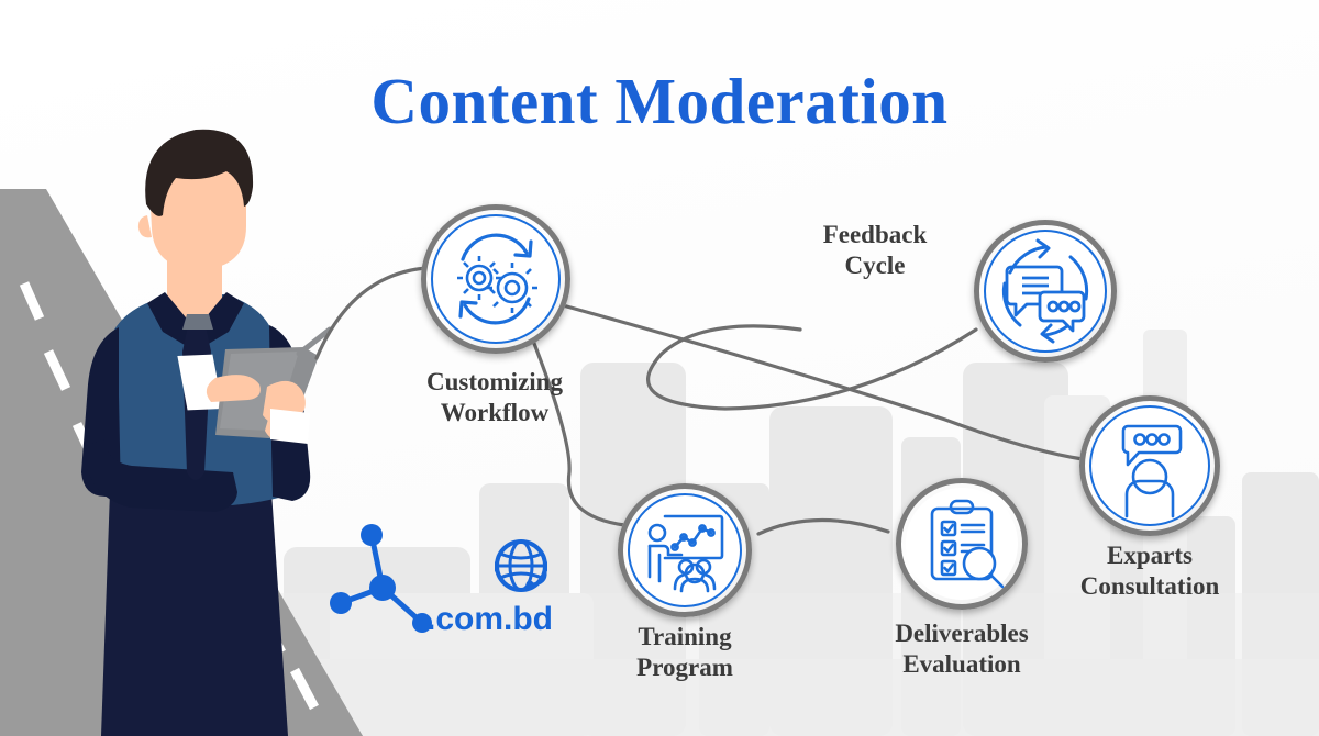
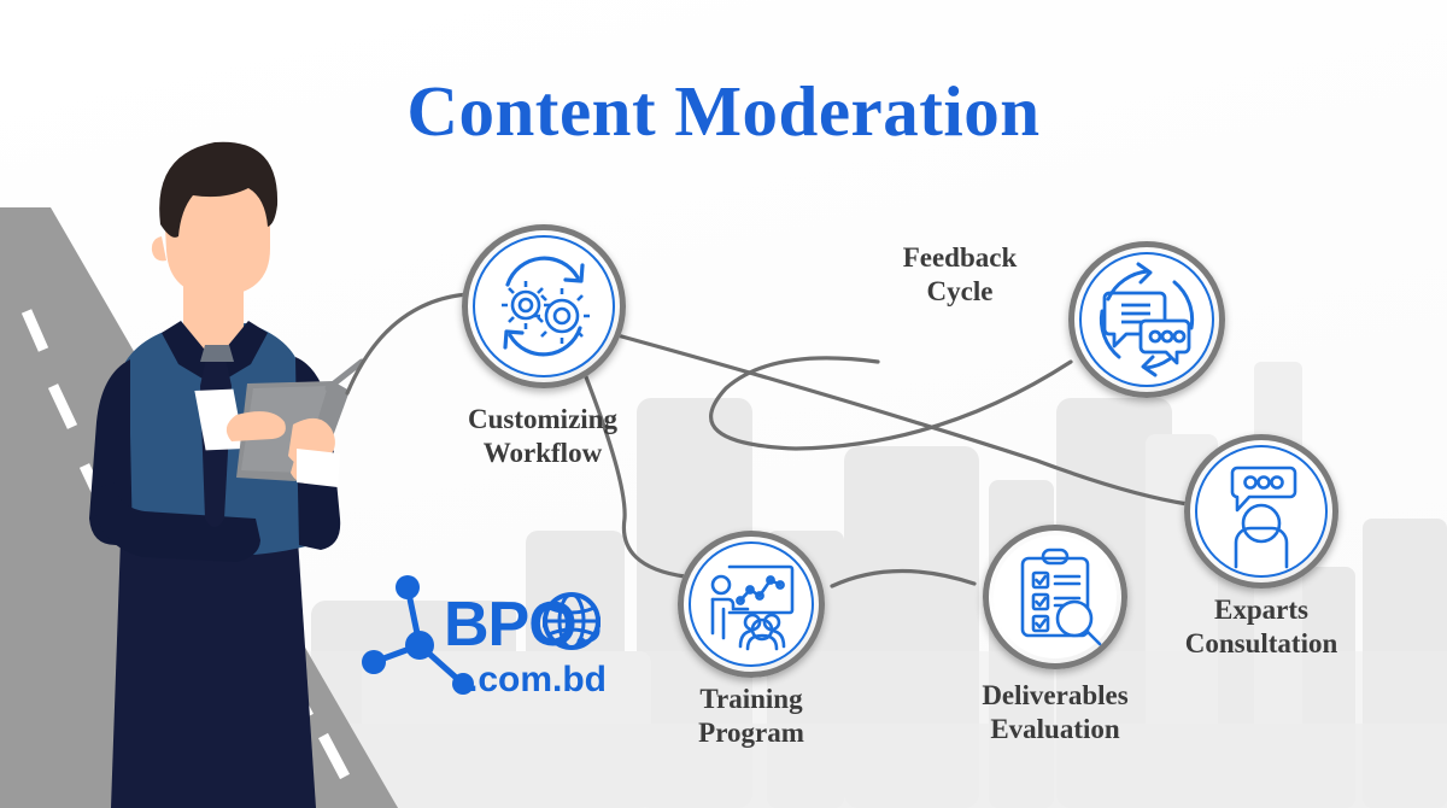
  Content Moderation
  Customizing
  Workflow
  Feedback
  Cycle
  Training
  Program
  Deliverables
  Evaluation
  Exparts
  Consultation
+ BPO
  .com.bd
